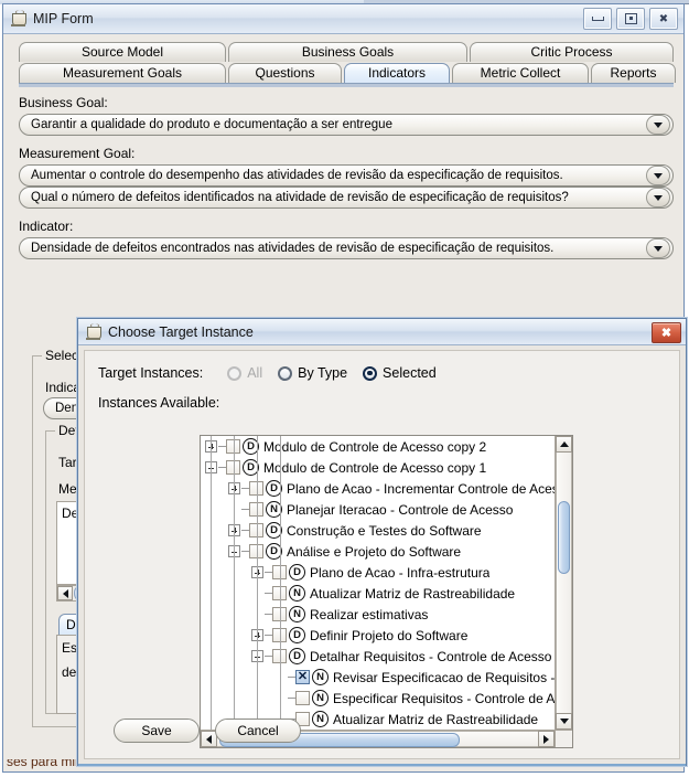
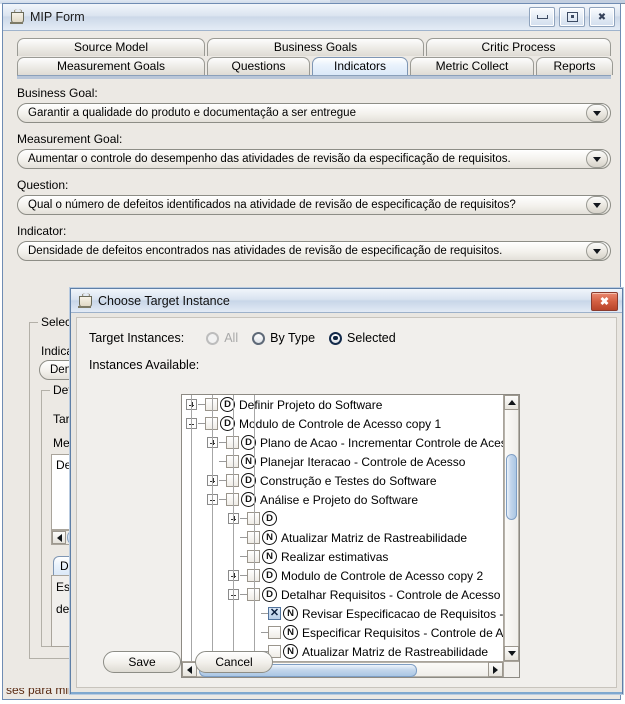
  MIP Form
  ✖
  Source Model
  Business Goals
  Critic Process
  Measurement Goals
  Questions
  Indicators
  Metric Collect
  Reports
  Business Goal:
  Garantir a qualidade do produto e documentação a ser entregue
  Measurement Goal:
  Aumentar o controle do desempenho das atividades de revisão da especificação de requisitos.
+ Question:
  Qual o número de defeitos identificados na atividade de revisão de especificação de requisitos?
  Indicator:
  Densidade de defeitos encontrados nas atividades de revisão de especificação de requisitos.
  Selec
  Indic
  Den
  Tar
  ses para mi
  Choose Target Instance
  ✖
  Target Instances:
  All
  By Type
  Selected
  Instances Available:
  D
- Modulo de Controle de Acesso copy 2
+ Definir Projeto do Software
  D
  Modulo de Controle de Acesso copy 1
  D
  Plano de Acao - Incrementar Controle de Ace
  N
  Planejar Iteracao - Controle de Acesso
  D
  Construção e Testes do Software
  D
  Análise e Projeto do Software
  D
- Plano de Acao - Infra-estrutura
  N
  Atualizar Matriz de Rastreabilidade
  N
  Realizar estimativas
  D
- Definir Projeto do Software
+ Modulo de Controle de Acesso copy 2
  D
  Detalhar Requisitos - Controle de Acesso
  N
  Revisar Especificacao de Requisitos -
  N
  Especificar Requisitos - Controle de A
  N
  Atualizar Matriz de Rastreabilidade
  Save
  Cancel
